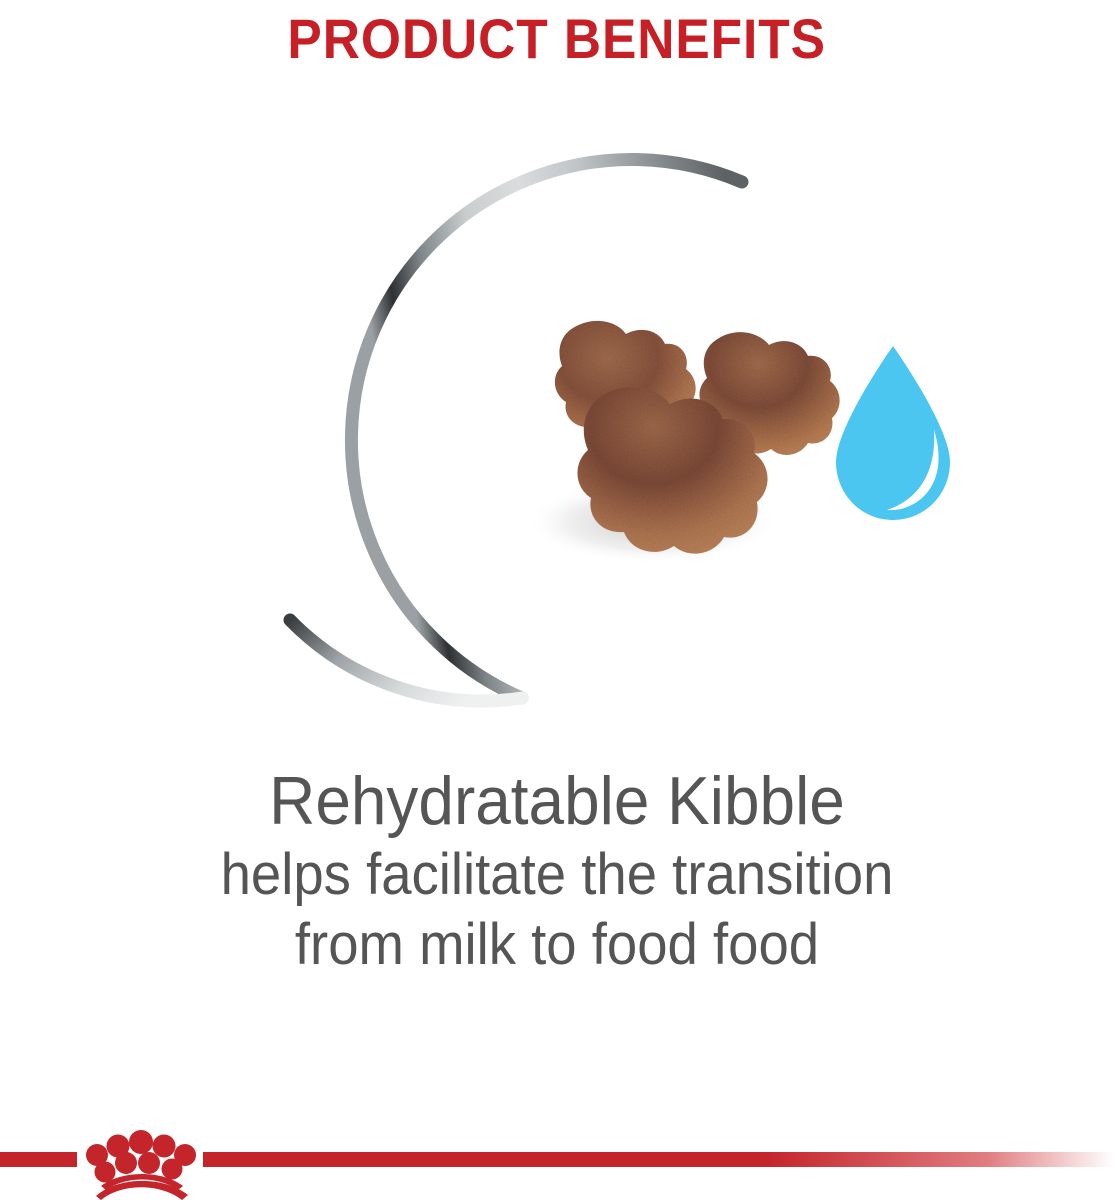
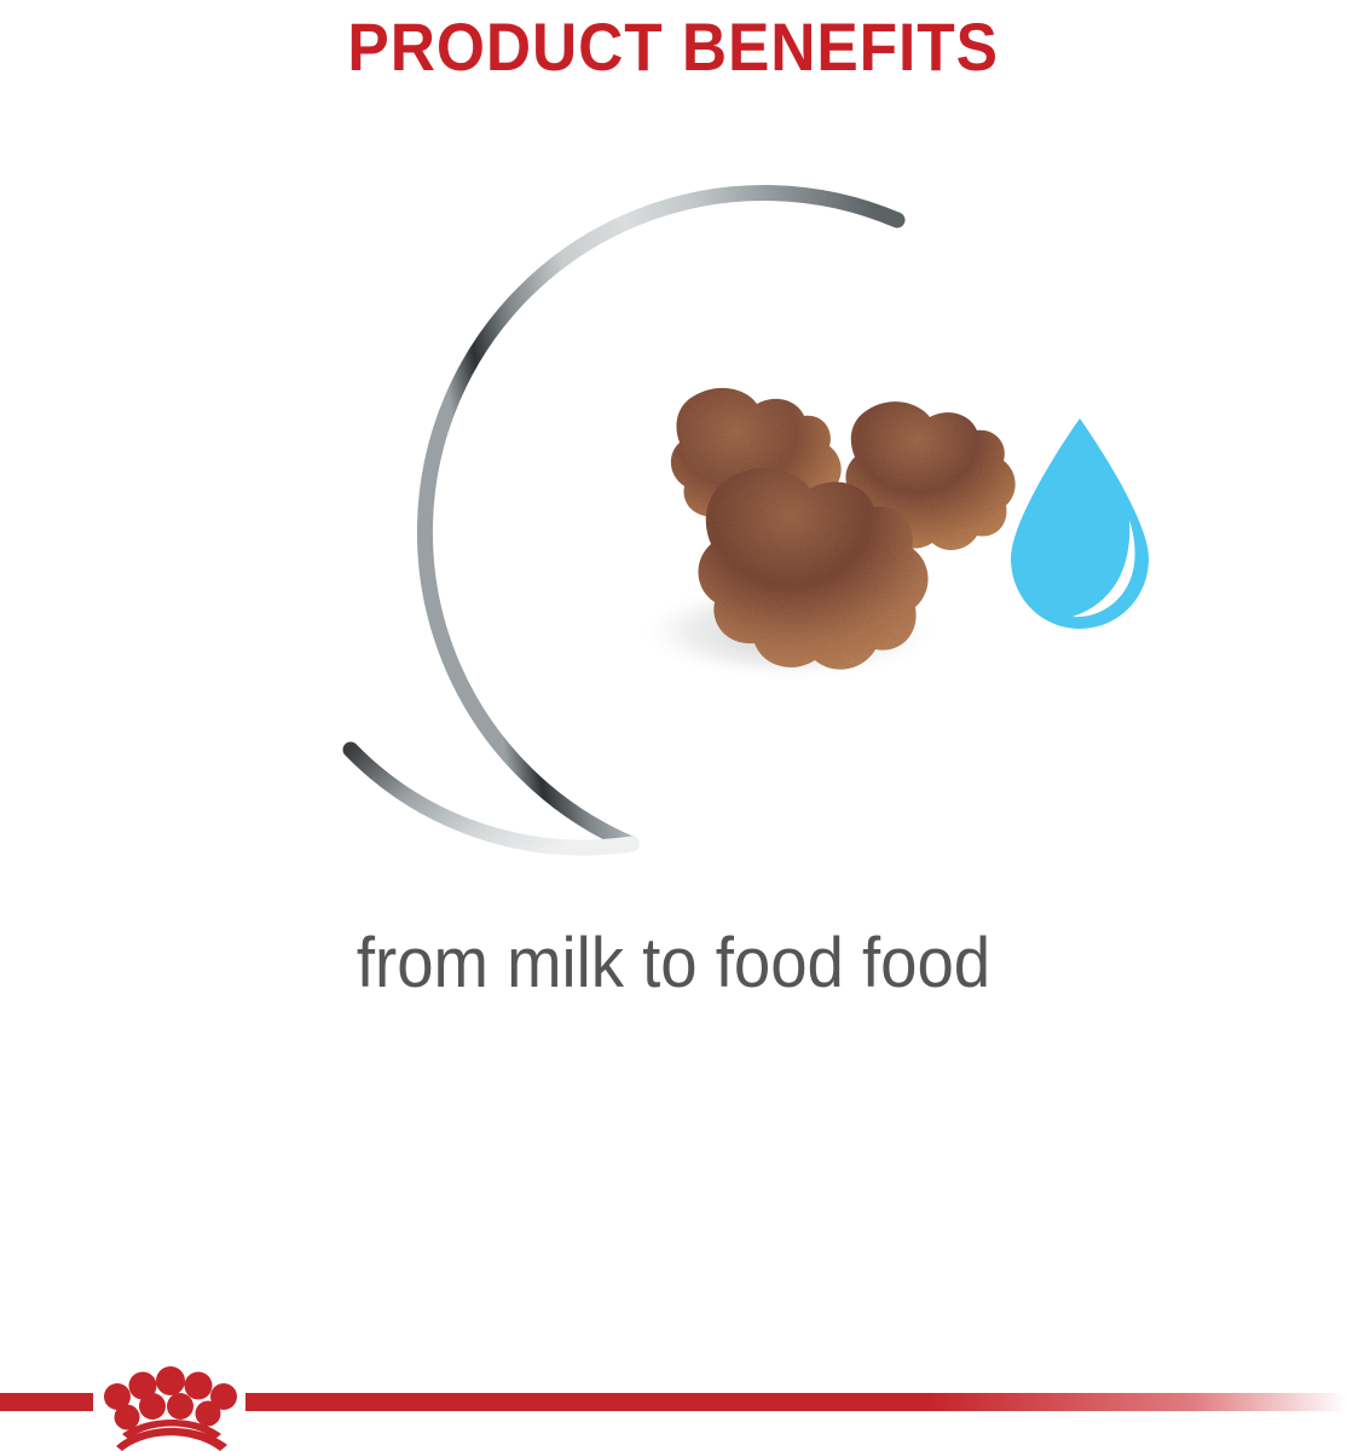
  PRODUCT BENEFITS
- Rehydratable Kibble
- helps facilitate the transition
  from milk to food food
